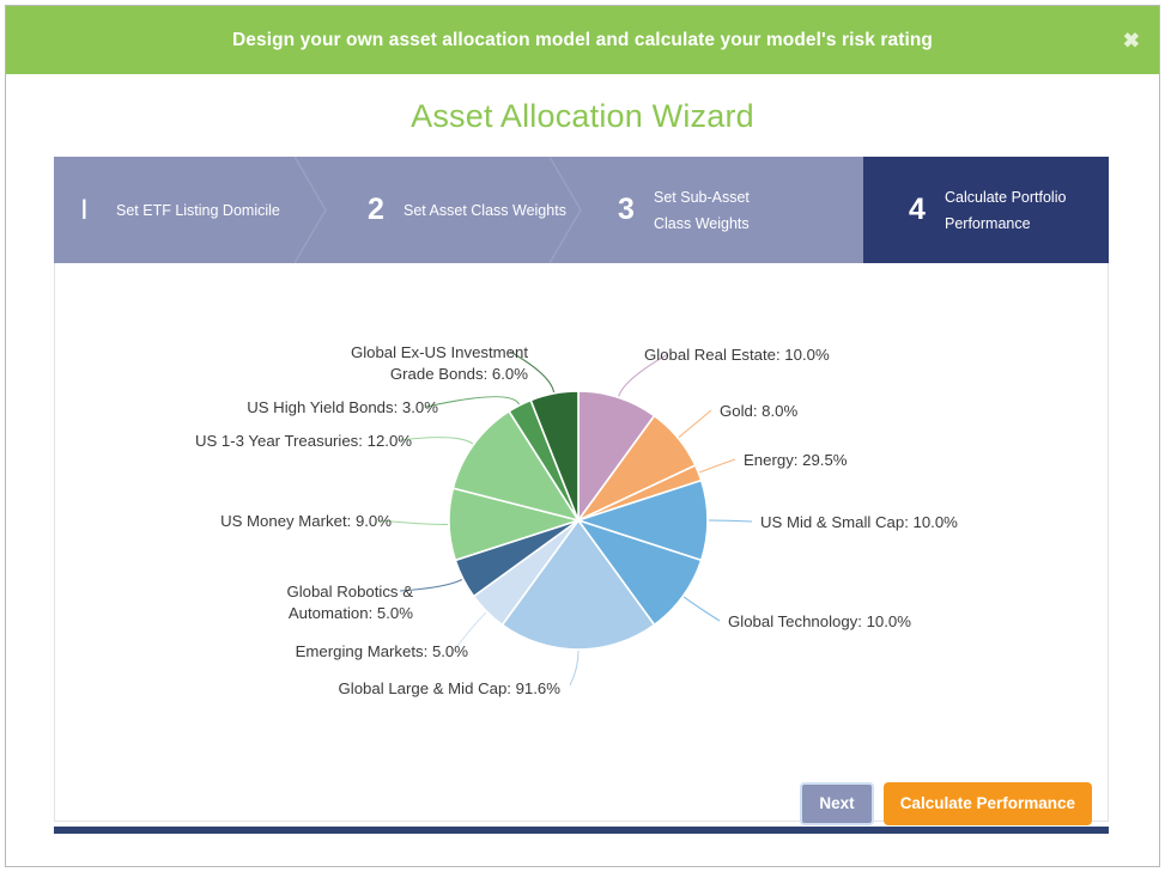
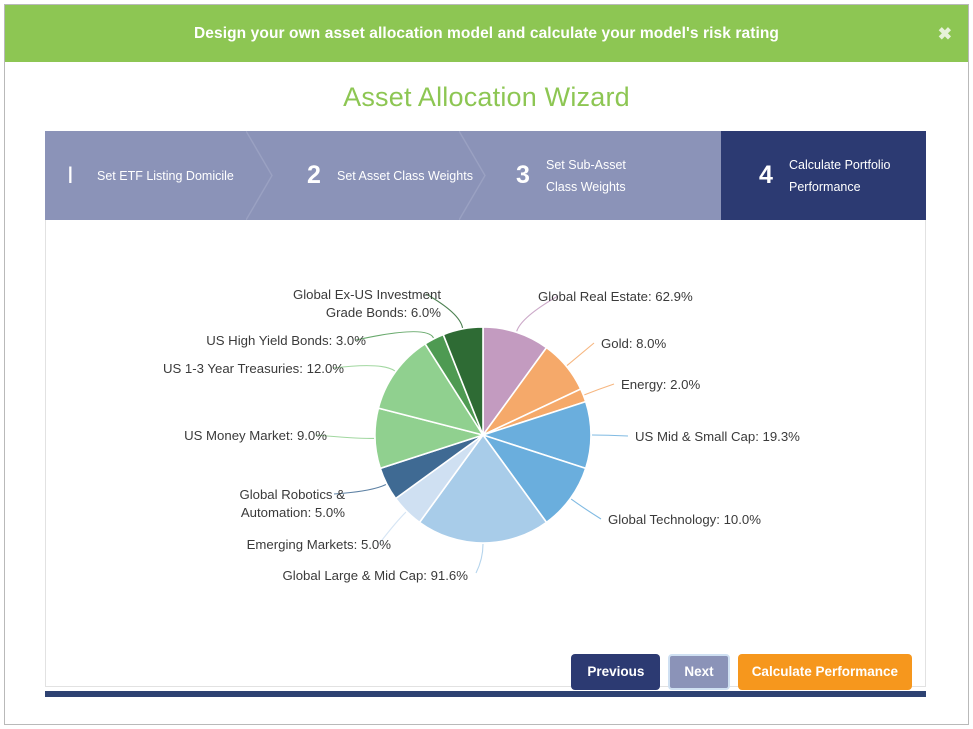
  Design your own asset allocation model and calculate your model's risk rating
  ✖
  Asset Allocation Wizard
  I
  Set ETF Listing Domicile
  2
  Set Asset Class Weights
  3
  Set Sub-Asset Class Weights
  4
  Calculate Portfolio Performance
- Global Real Estate: 10.0%
+ Global Real Estate: 62.9%
  Gold: 8.0%
- Energy: 29.5%
+ Energy: 2.0%
- US Mid & Small Cap: 10.0%
+ US Mid & Small Cap: 19.3%
  Global Technology: 10.0%
  Global Large & Mid Cap: 91.6%
  Emerging Markets: 5.0%
  Global Robotics &
  Automation: 5.0%
  US Money Market: 9.0%
  US 1-3 Year Treasuries: 12.0%
  US High Yield Bonds: 3.0%
  Global Ex-US Investment
  Grade Bonds: 6.0%
+ Previous
  Next
  Calculate Performance
